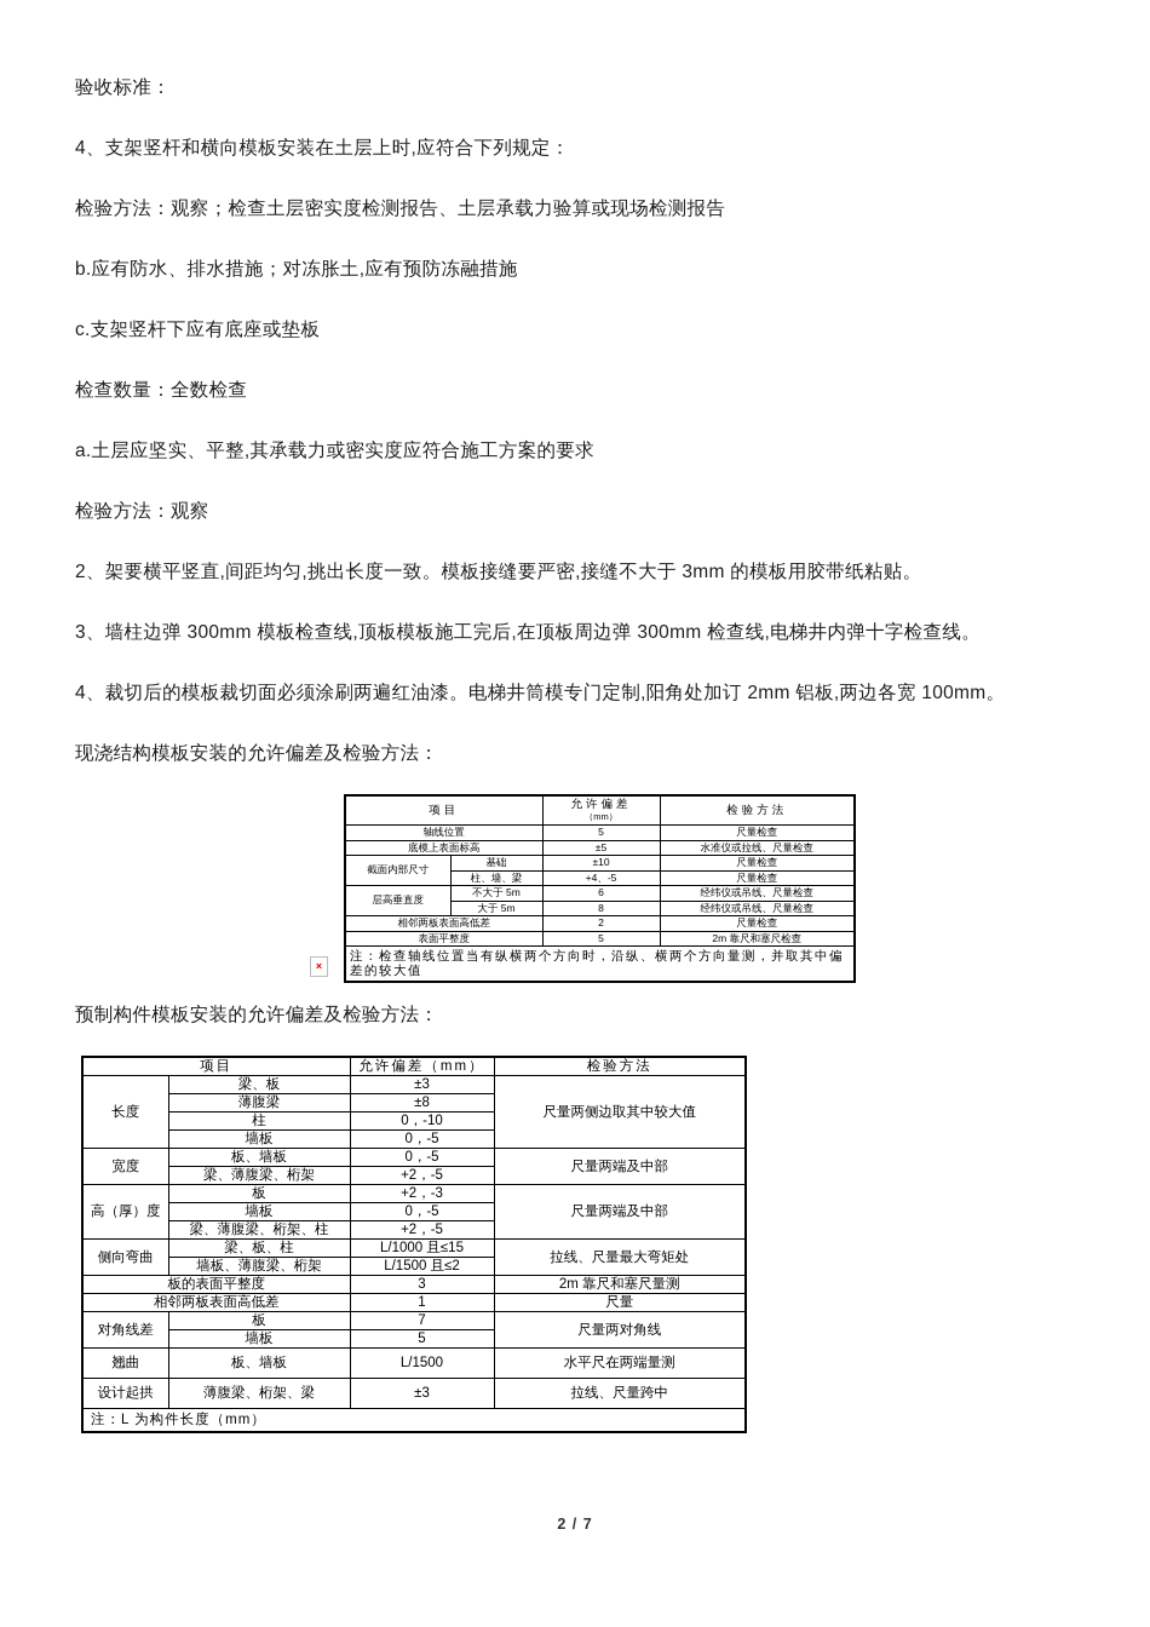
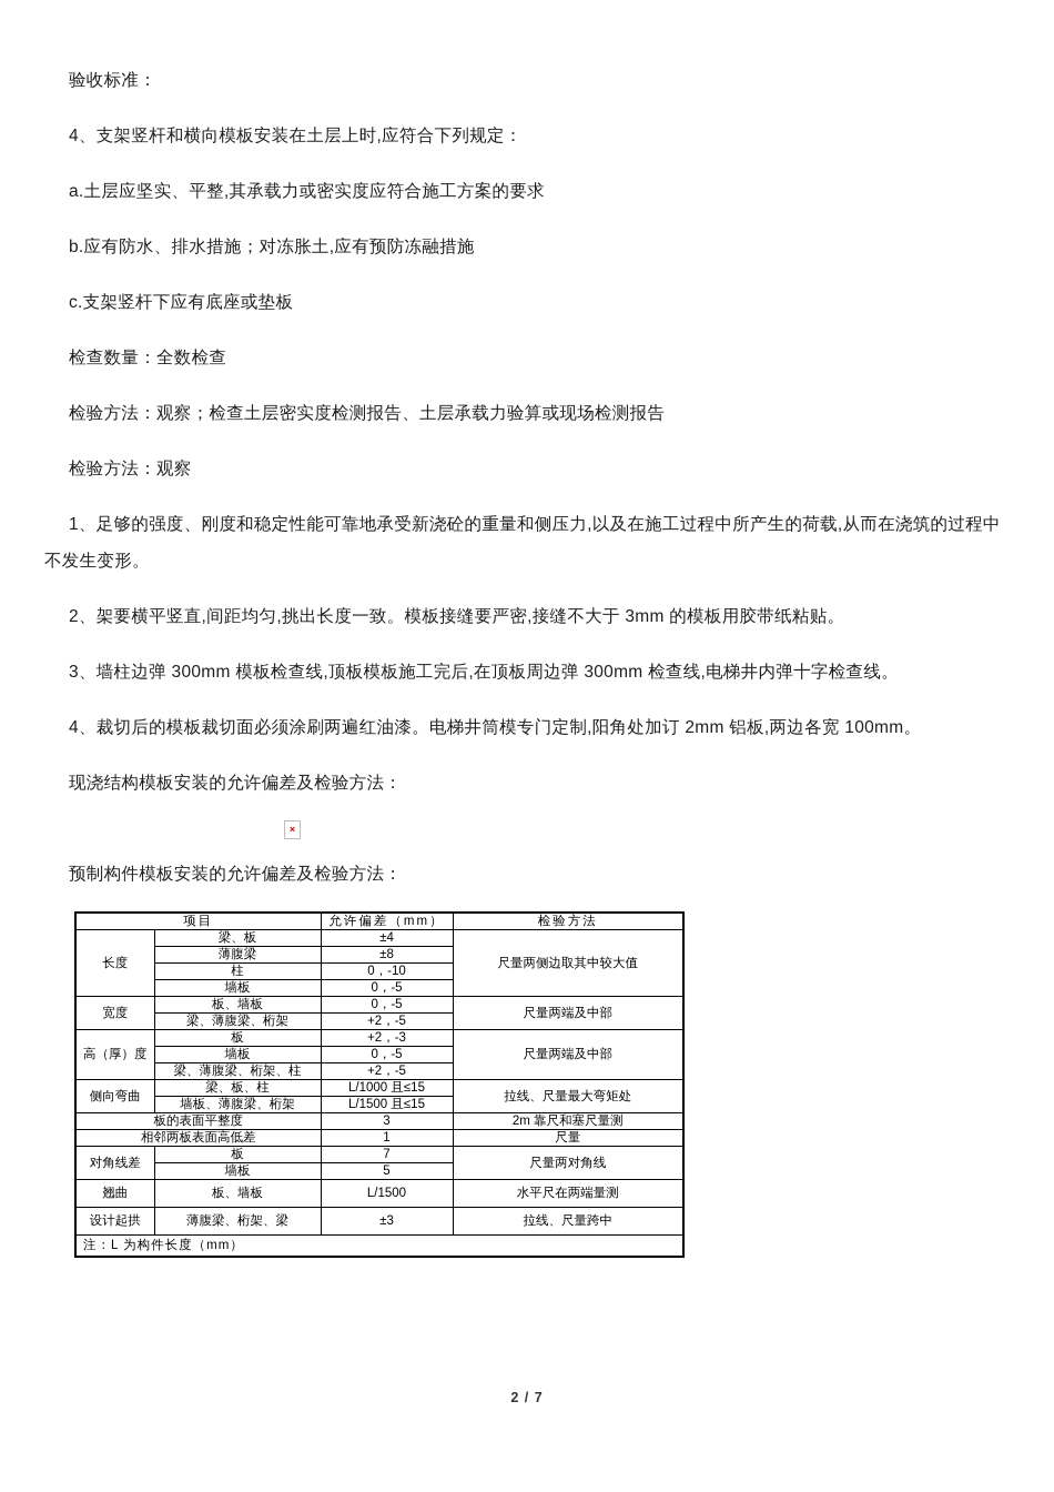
  验收标准：
  4、支架竖杆和横向模板安装在土层上时,应符合下列规定：
- 检验方法：观察；检查土层密实度检测报告、土层承载力验算或现场检测报告
+ a.土层应坚实、平整,其承载力或密实度应符合施工方案的要求
  b.应有防水、排水措施；对冻胀土,应有预防冻融措施
  c.支架竖杆下应有底座或垫板
  检查数量：全数检查
- a.土层应坚实、平整,其承载力或密实度应符合施工方案的要求
+ 检验方法：观察；检查土层密实度检测报告、土层承载力验算或现场检测报告
  检验方法：观察
+ 1、足够的强度、刚度和稳定性能可靠地承受新浇砼的重量和侧压力,以及在施工过程中所产生的荷载,从而在浇筑的过程中不发生变形。
  2、架要横平竖直,间距均匀,挑出长度一致。模板接缝要严密,接缝不大于 3mm 的模板用胶带纸粘贴。
  3、墙柱边弹 300mm 模板检查线,顶板模板施工完后,在顶板周边弹 300mm 检查线,电梯井内弹十字检查线。
  4、裁切后的模板裁切面必须涂刷两遍红油漆。电梯井筒模专门定制,阳角处加订 2mm 铝板,两边各宽 100mm。
  现浇结构模板安装的允许偏差及检验方法：
  ×
- 项目	允许偏差 （mm）	检验方法
- 轴线位置	5	尺量检查
- 底模上表面标高	±5	水准仪或拉线、尺量检查
- 截面内部尺寸	基础	±10	尺量检查
- 柱、墙、梁	+4、-5	尺量检查
- 层高垂直度	不大于 5m	6	经纬仪或吊线、尺量检查
- 大于 5m	8	经纬仪或吊线、尺量检查
- 相邻两板表面高低差	2	尺量检查
- 表面平整度	5	2m 靠尺和塞尺检查
- 注：检查轴线位置当有纵横两个方向时，沿纵、横两个方向量测，并取其中偏差的较大值
  预制构件模板安装的允许偏差及检验方法：
  项目	允许偏差（mm）	检验方法
- 长度	梁、板	±3	尺量两侧边取其中较大值
+ 长度	梁、板	±4	尺量两侧边取其中较大值
  薄腹梁	±8
  柱	0，-10
  墙板	0，-5
  宽度	板、墙板	0，-5	尺量两端及中部
  梁、薄腹梁、桁架	+2，-5
  高（厚）度	板	+2，-3	尺量两端及中部
  墙板	0，-5
  梁、薄腹梁、桁架、柱	+2，-5
  侧向弯曲	梁、板、柱	L/1000 且≤15	拉线、尺量最大弯矩处
- 墙板、薄腹梁、桁架	L/1500 且≤2
+ 墙板、薄腹梁、桁架	L/1500 且≤15
  板的表面平整度	3	2m 靠尺和塞尺量测
  相邻两板表面高低差	1	尺量
  对角线差	板	7	尺量两对角线
  墙板	5
  翘曲	板、墙板	L/1500	水平尺在两端量测
  设计起拱	薄腹梁、桁架、梁	±3	拉线、尺量跨中
  注：L 为构件长度（mm）
  2 / 7
